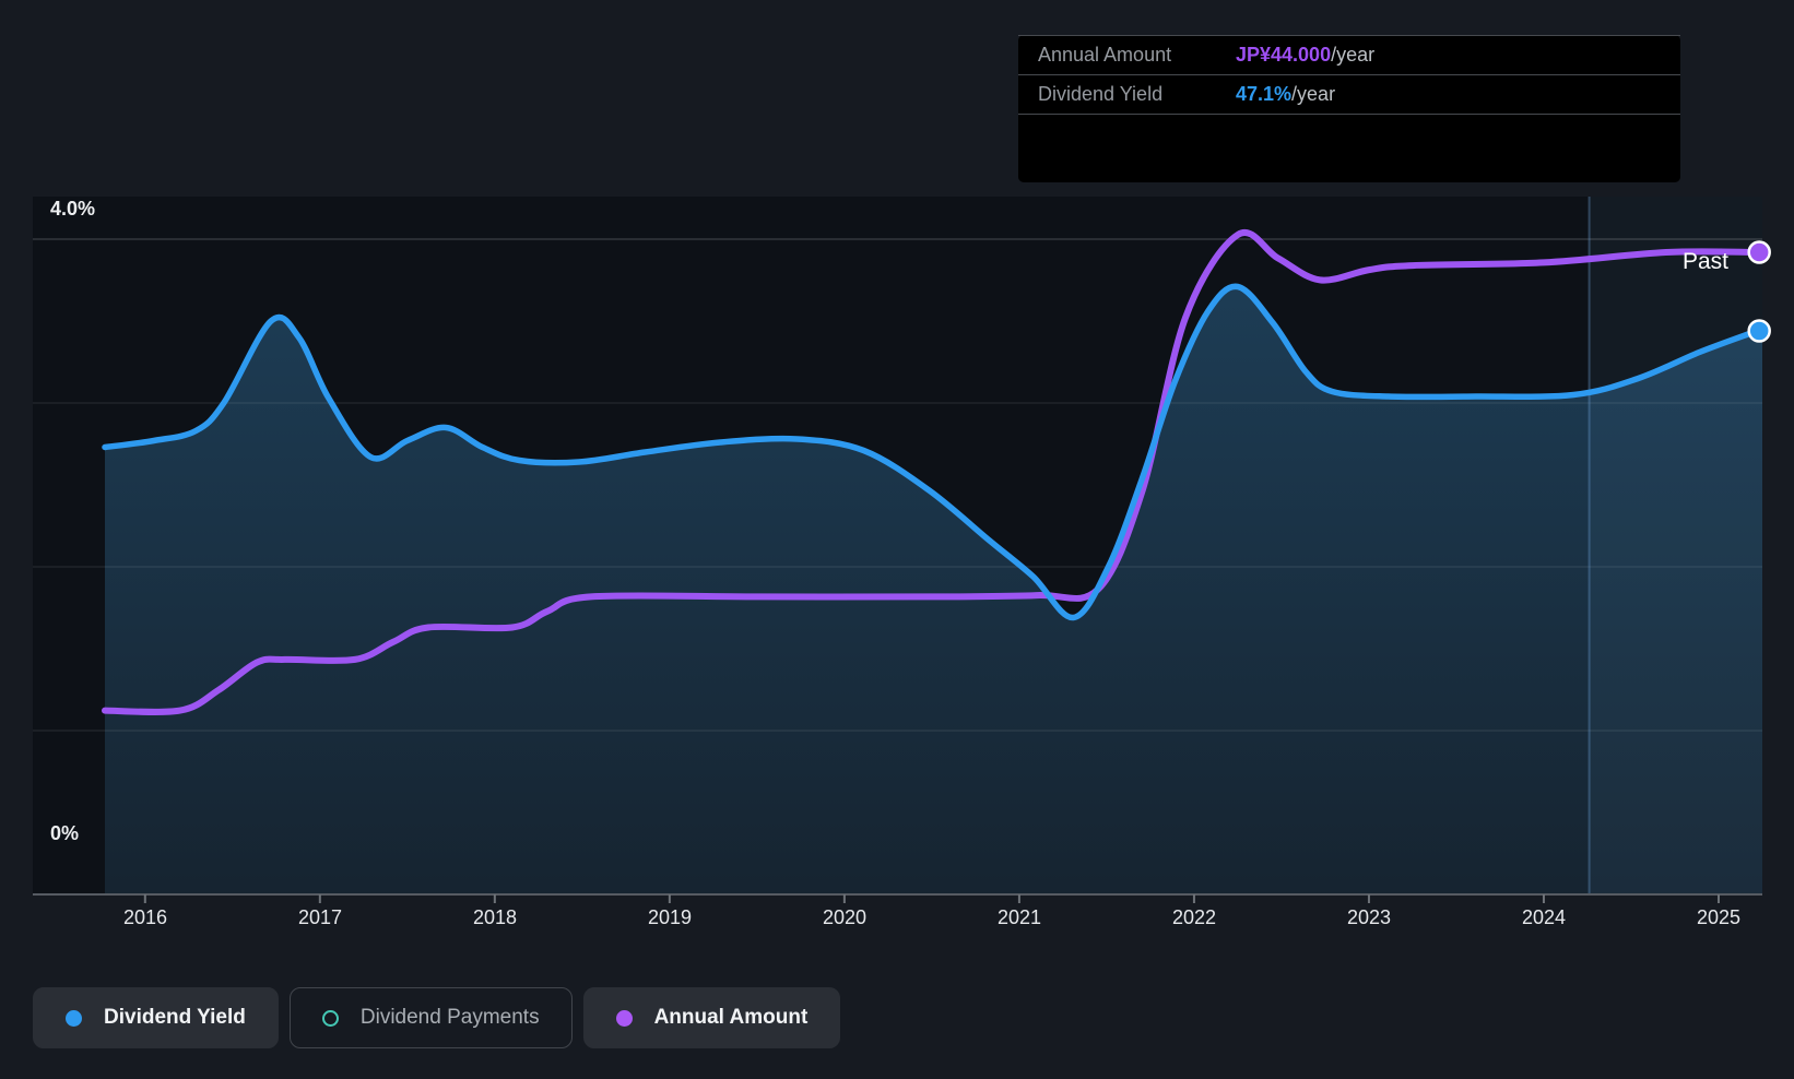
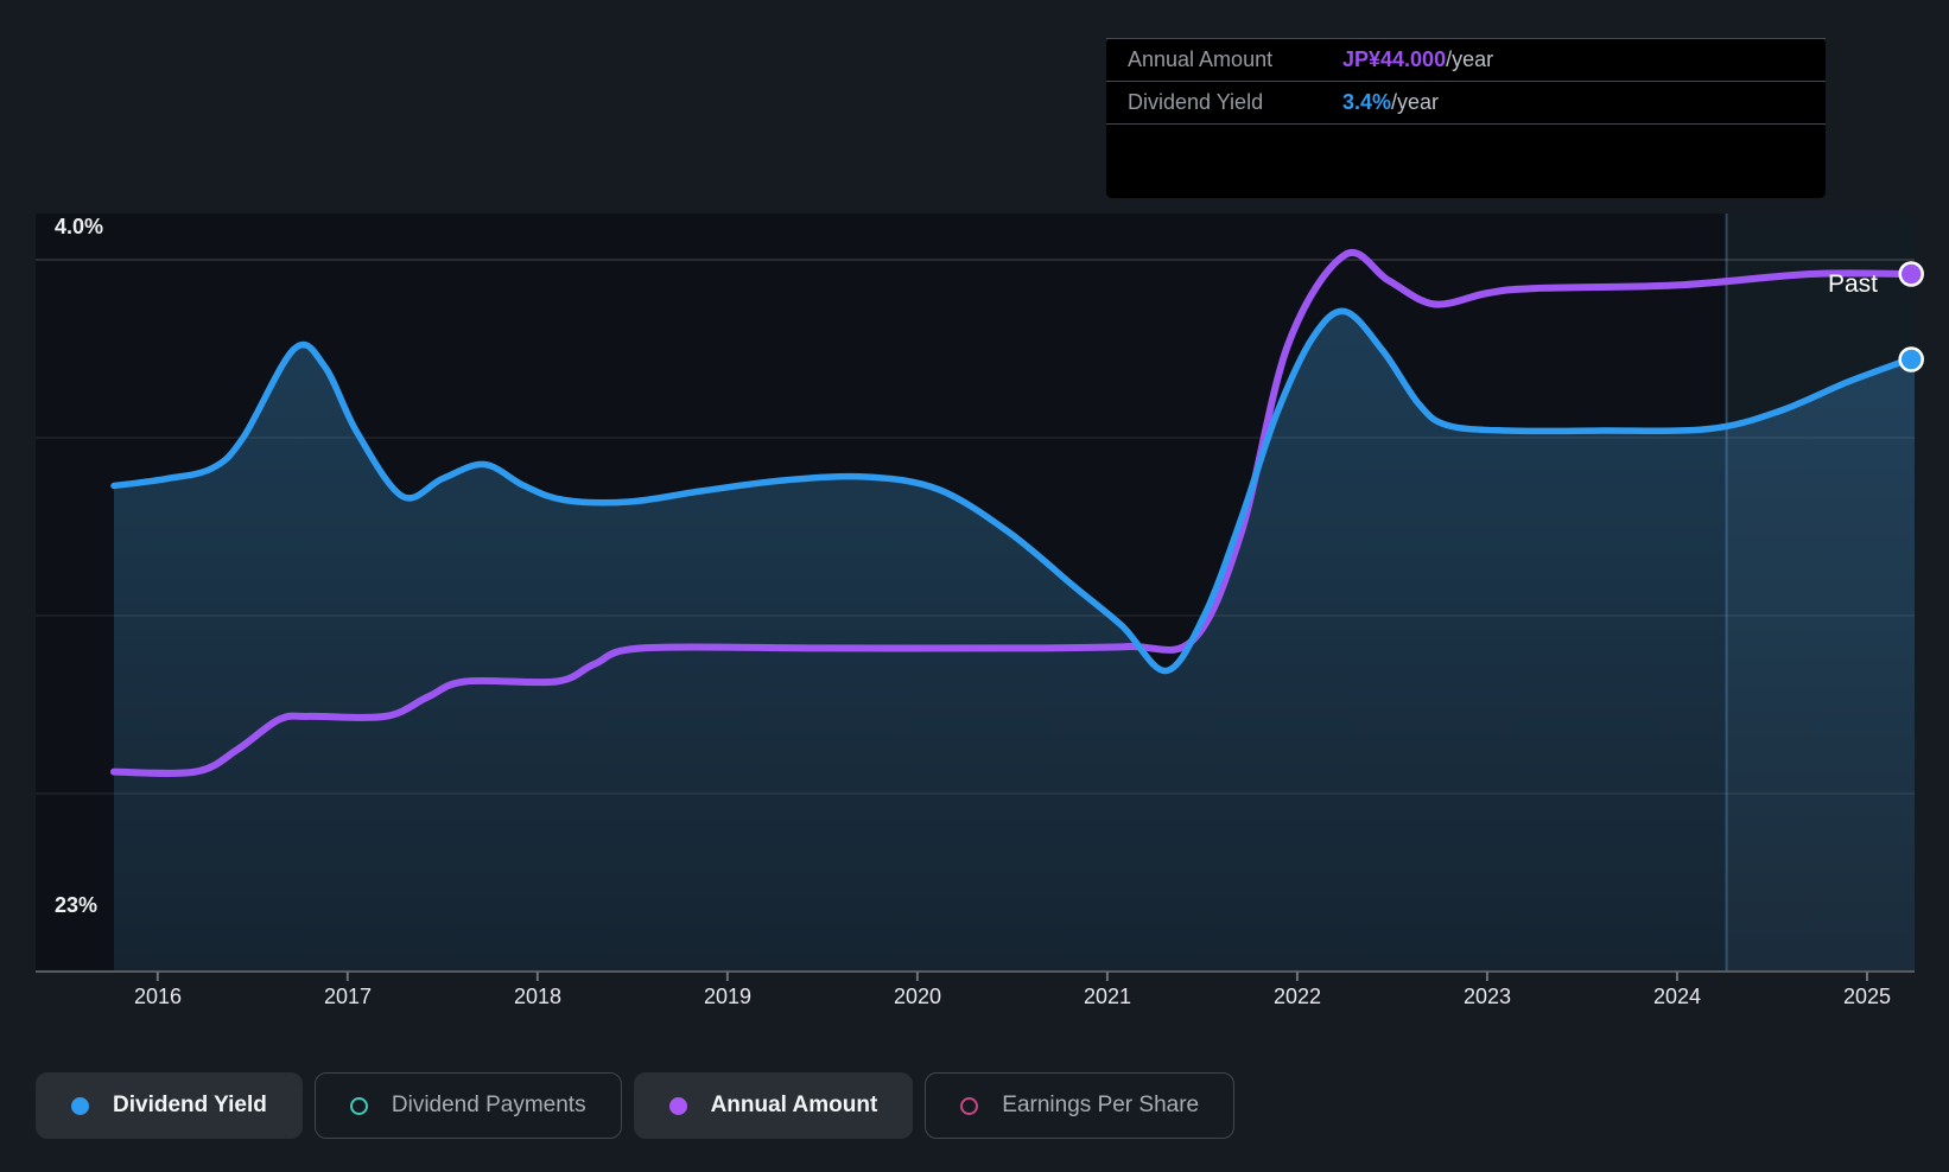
  4.0%
- 0%
+ 23%
  2016
  2017
  2018
  2019
  2020
  2021
  2022
  2023
  2024
  2025
  Past
  Annual Amount
  JP¥44.000
  /year
  Dividend Yield
- 47.1%
+ 3.4%
  /year
  Dividend Yield
  Dividend Payments
  Annual Amount
+ Earnings Per Share
